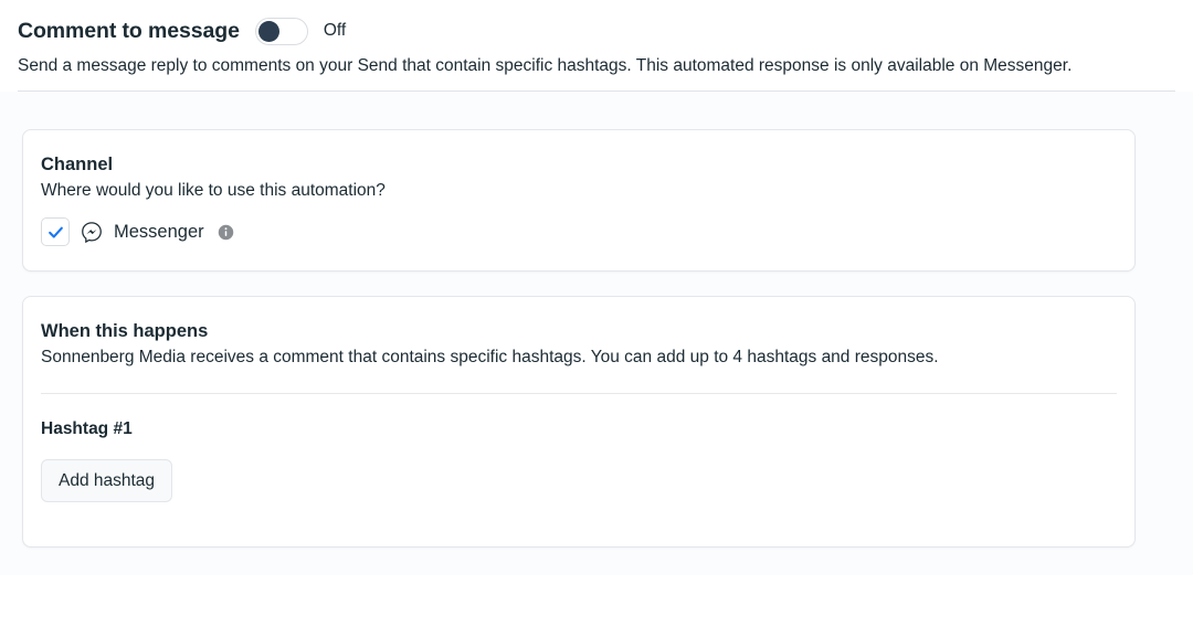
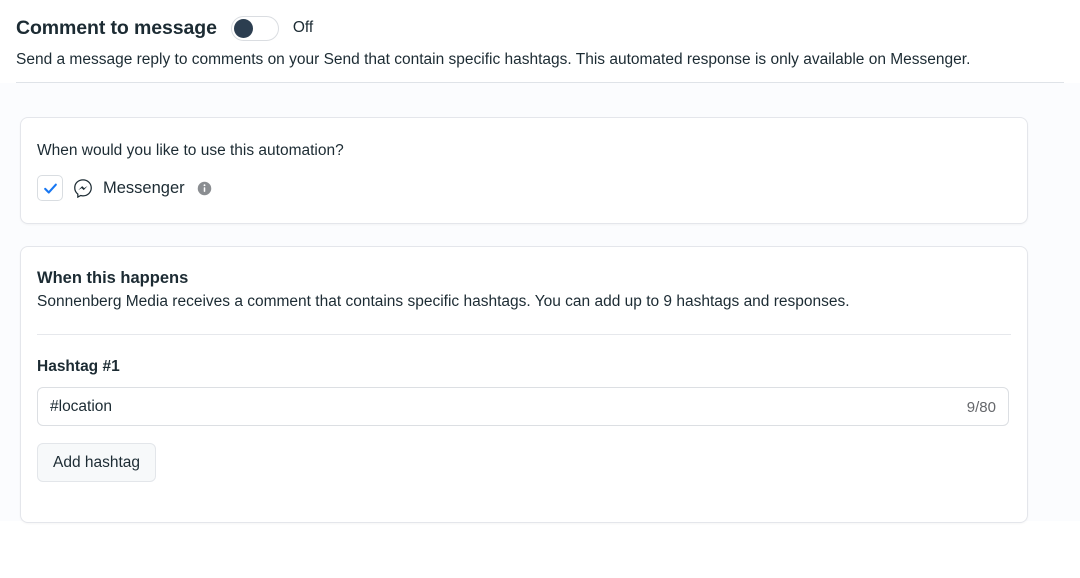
  Comment to message
  Off
  Send a message reply to comments on your Send that contain specific hashtags. This automated response is only available on Messenger.
- Channel
- Where would you like to use this automation?
+ When would you like to use this automation?
  Messenger
  When this happens
- Sonnenberg Media receives a comment that contains specific hashtags. You can add up to 4 hashtags and responses.
+ Sonnenberg Media receives a comment that contains specific hashtags. You can add up to 9 hashtags and responses.
  Hashtag #1
+ #location
+ 9/80
  Add hashtag
